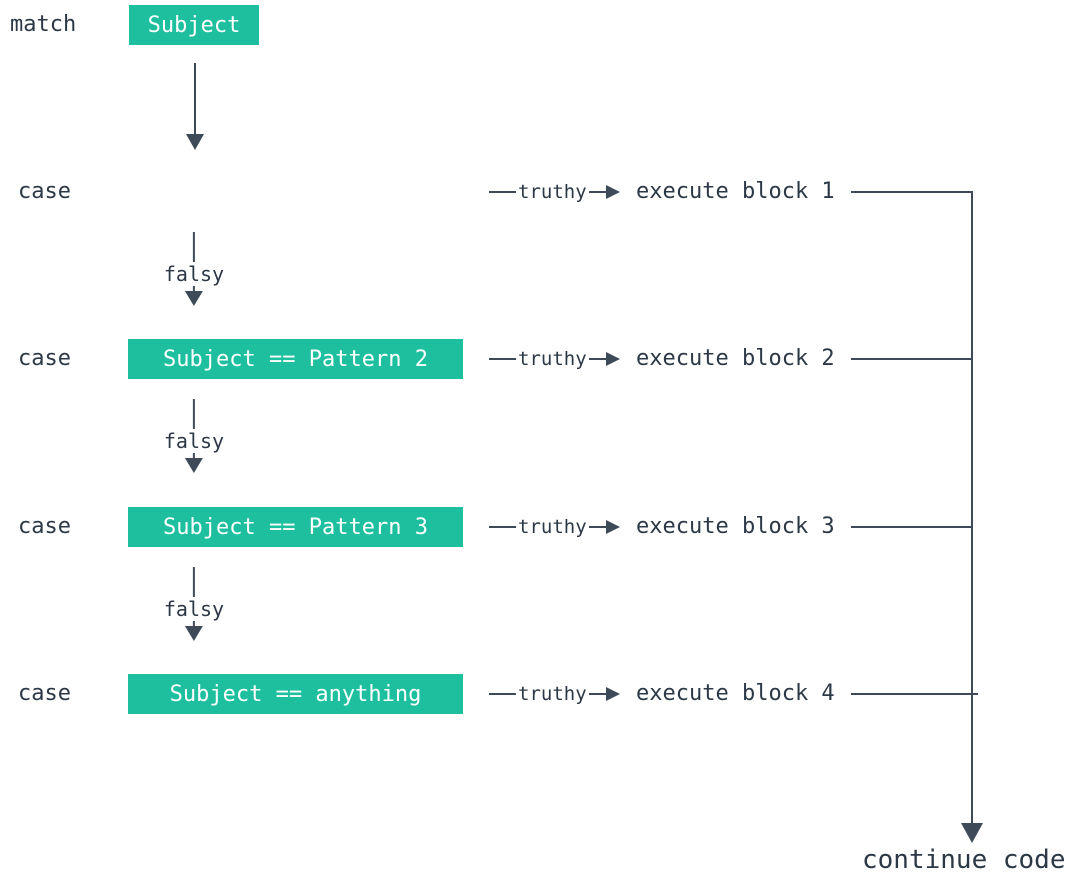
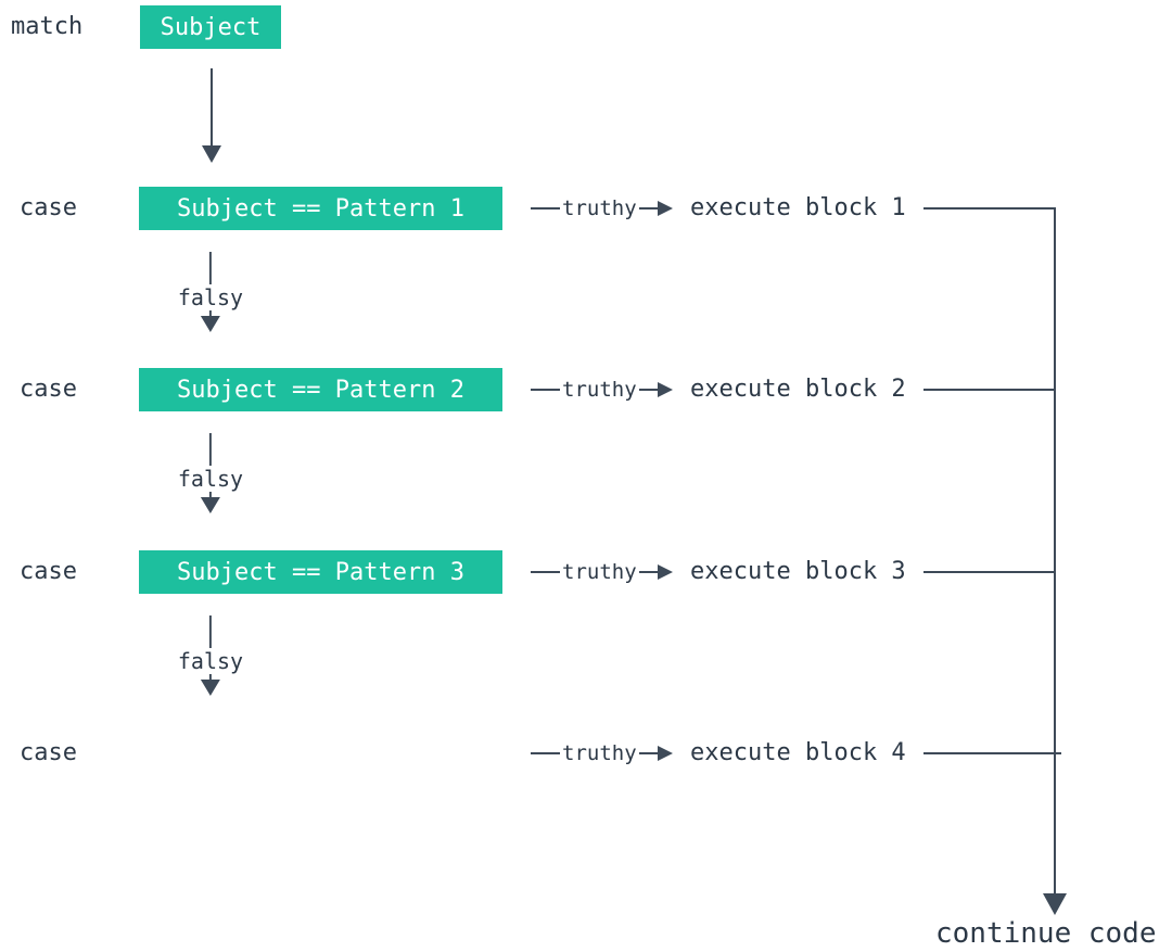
  match
  Subject
  case
+ Subject == Pattern 1
  truthy
  execute block 1
  falsy
  case
  Subject == Pattern 2
  truthy
  execute block 2
  falsy
  case
  Subject == Pattern 3
  truthy
  execute block 3
  falsy
  case
- Subject == anything
  truthy
  execute block 4
  continue code
